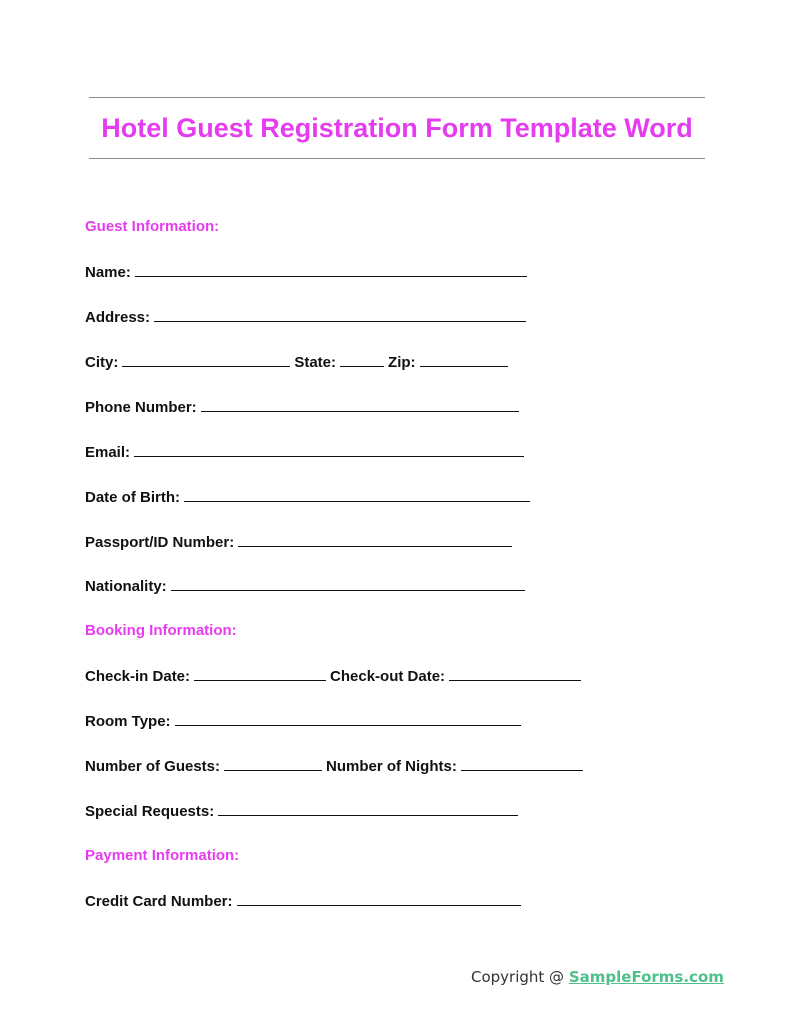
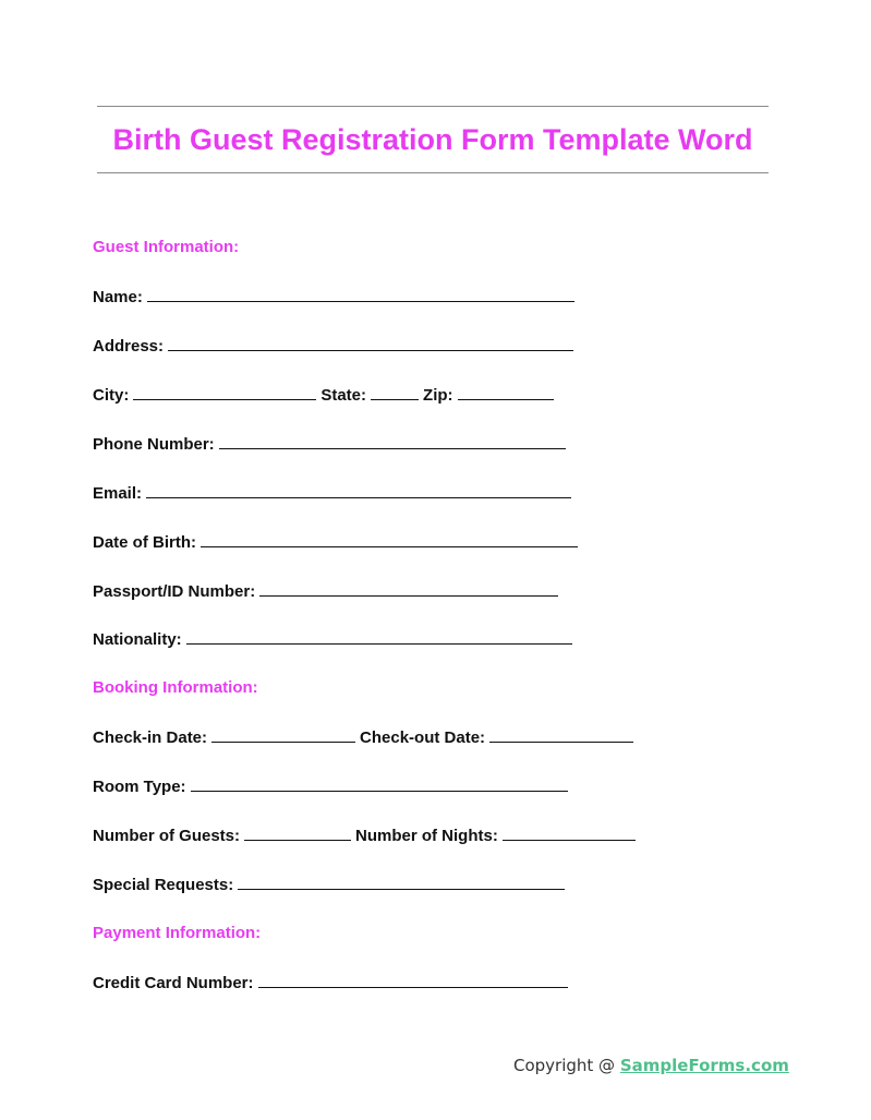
- Hotel Guest Registration Form Template Word
+ Birth Guest Registration Form Template Word
  Guest Information:
  Name:
  Address:
  City: State: Zip:
  Phone Number:
  Email:
  Date of Birth:
  Passport/ID Number:
  Nationality:
  Booking Information:
  Check-in Date: Check-out Date:
  Room Type:
  Number of Guests: Number of Nights:
  Special Requests:
  Payment Information:
  Credit Card Number:
  Copyright @ SampleForms.com
